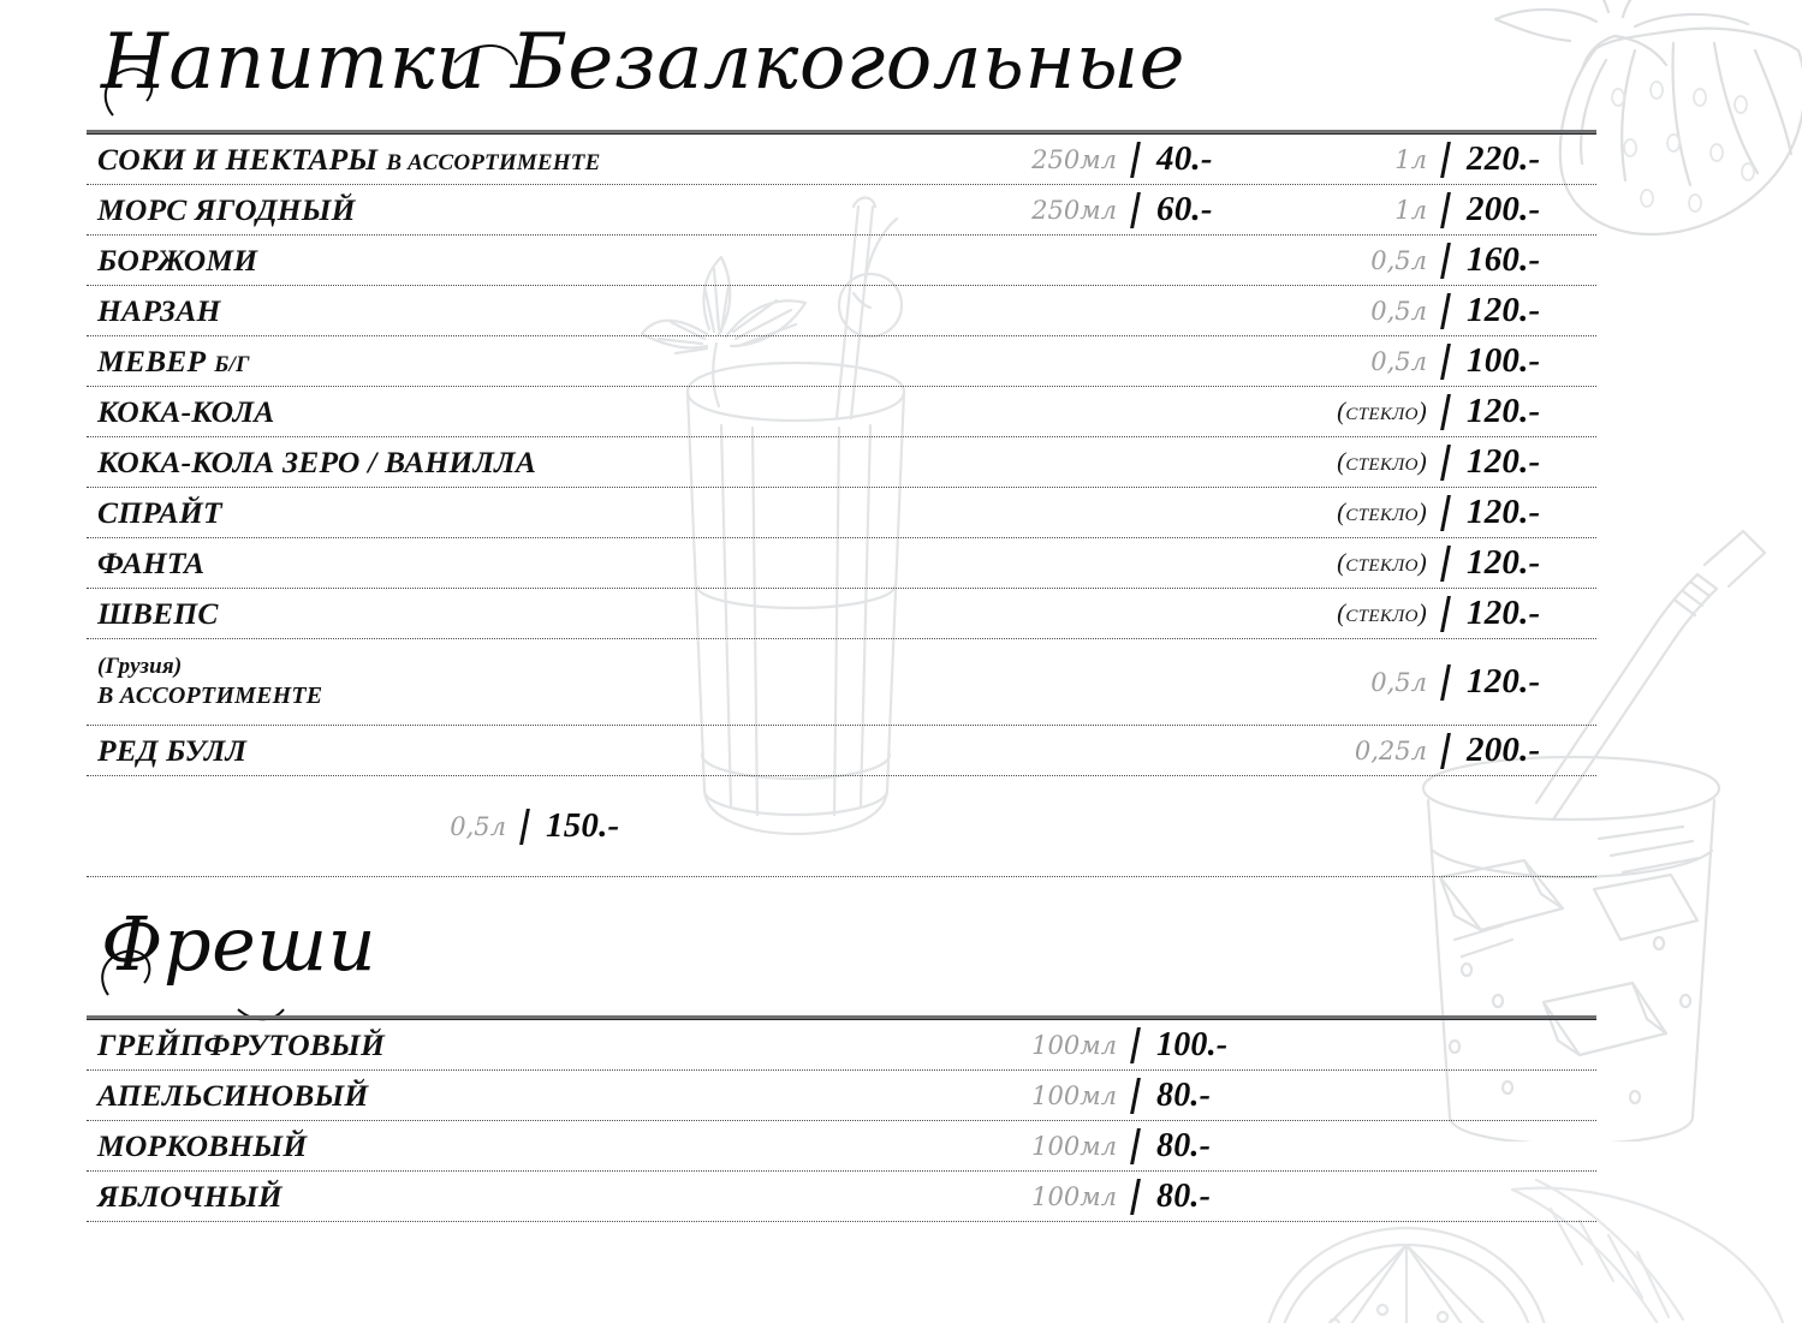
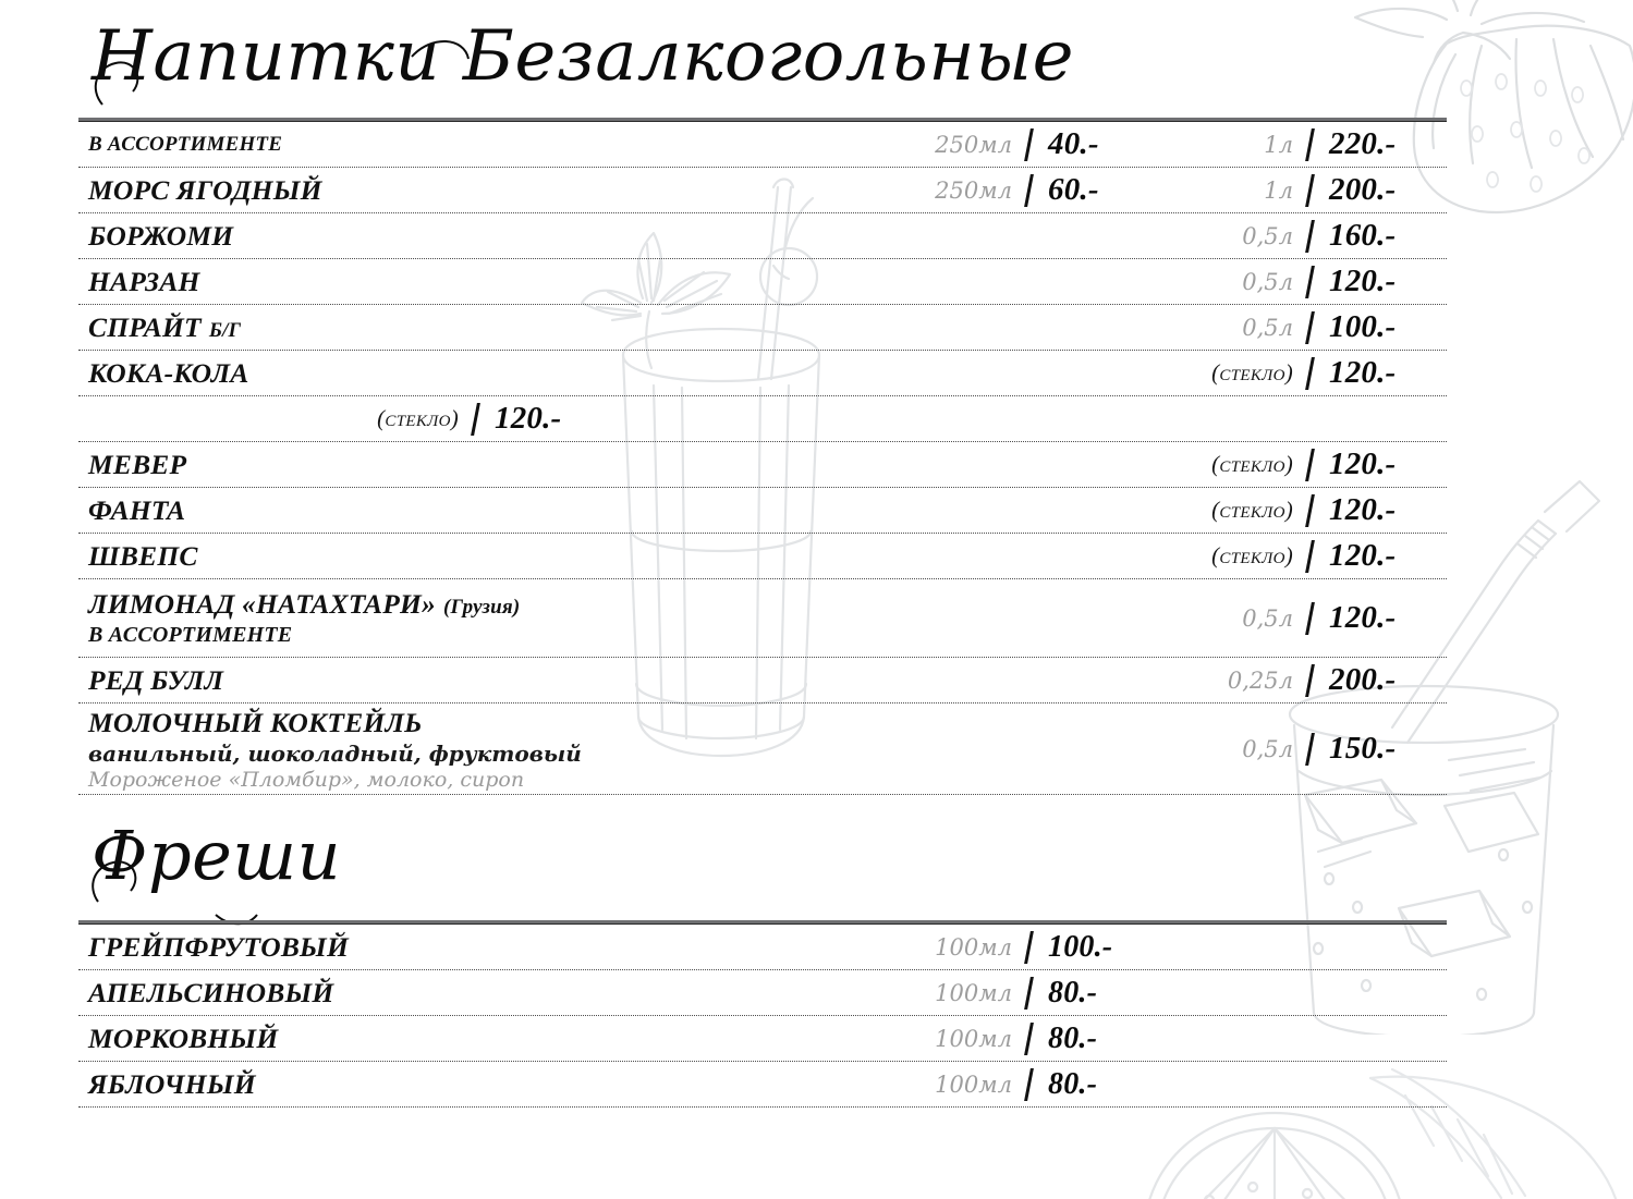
  Напитки Безалкогольные
- СОКИ И НЕКТАРЫ
  В АССОРТИМЕНТЕ
  250мл
  40.-
  1л
  220.-
  МОРС ЯГОДНЫЙ
  250мл
  60.-
  1л
  200.-
  БОРЖОМИ
  0,5л
  160.-
  НАРЗАН
  0,5л
  120.-
- МЕВЕР
+ СПРАЙТ
  Б/Г
  0,5л
  100.-
  КОКА-КОЛА
  (стекло)
  120.-
- КОКА-КОЛА ЗЕРО / ВАНИЛЛА
  (стекло)
  120.-
- СПРАЙТ
+ МЕВЕР
  (стекло)
  120.-
  ФАНТА
  (стекло)
  120.-
  ШВЕПС
  (стекло)
  120.-
+ ЛИМОНАД «НАТАХТАРИ»
  (Грузия)
  В АССОРТИМЕНТЕ
  0,5л
  120.-
  РЕД БУЛЛ
  0,25л
  200.-
+ МОЛОЧНЫЙ КОКТЕЙЛЬ
+ ванильный, шоколадный, фруктовый
+ Мороженое «Пломбир», молоко, сироп
  0,5л
  150.-
  Фреши
  ГРЕЙПФРУТОВЫЙ
  100мл
  100.-
  АПЕЛЬСИНОВЫЙ
  100мл
  80.-
  МОРКОВНЫЙ
  100мл
  80.-
  ЯБЛОЧНЫЙ
  100мл
  80.-
